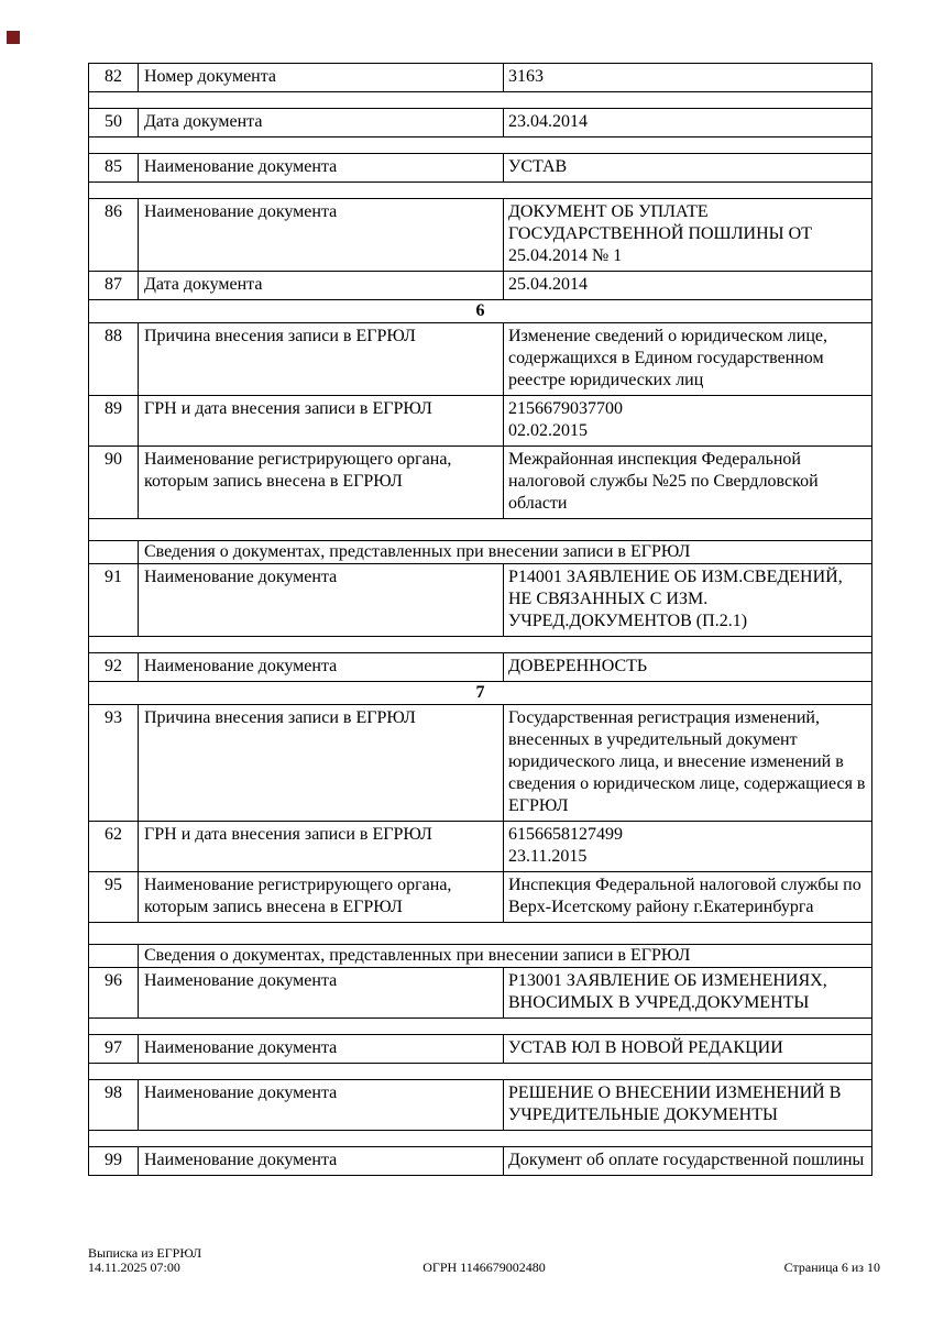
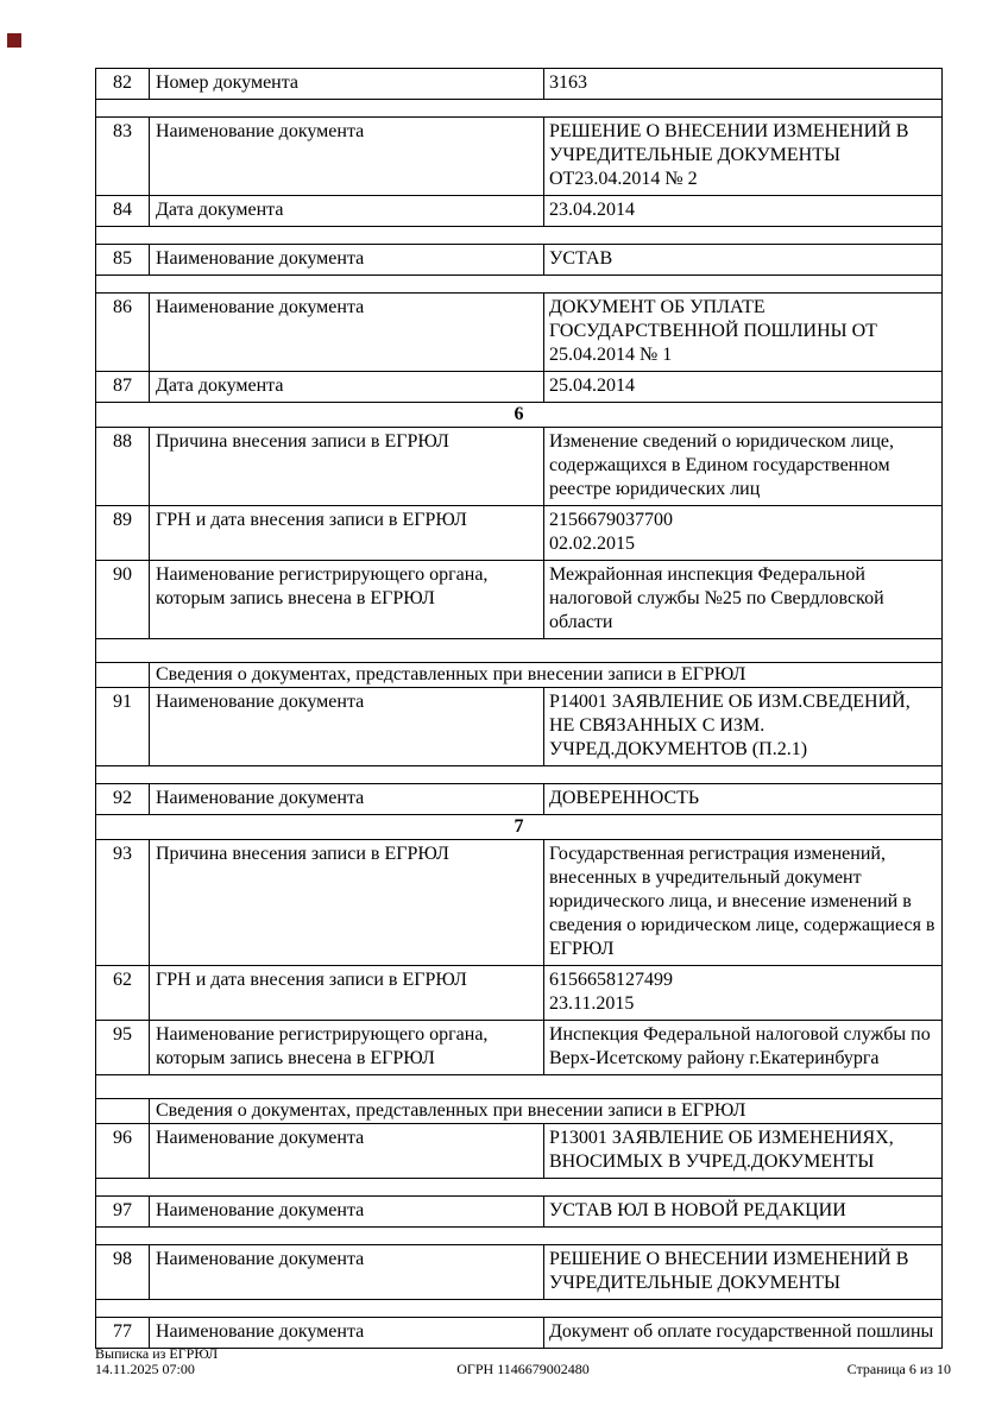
  82	Номер документа	3163
+ 83	Наименование документа	РЕШЕНИЕ О ВНЕСЕНИИ ИЗМЕНЕНИЙ В УЧРЕДИТЕЛЬНЫЕ ДОКУМЕНТЫ ОТ23.04.2014 № 2
- 50	Дата документа	23.04.2014
+ 84	Дата документа	23.04.2014
  85	Наименование документа	УСТАВ
  86	Наименование документа	ДОКУМЕНТ ОБ УПЛАТЕ ГОСУДАРСТВЕННОЙ ПОШЛИНЫ ОТ 25.04.2014 № 1
  87	Дата документа	25.04.2014
  6
  88	Причина внесения записи в ЕГРЮЛ	Изменение сведений о юридическом лице, содержащихся в Едином государственном реестре юридических лиц
  89	ГРН и дата внесения записи в ЕГРЮЛ	2156679037700 02.02.2015
  90	Наименование регистрирующего органа, которым запись внесена в ЕГРЮЛ	Межрайонная инспекция Федеральной налоговой службы №25 по Свердловской области
  	Сведения о документах, представленных при внесении записи в ЕГРЮЛ
  91	Наименование документа	Р14001 ЗАЯВЛЕНИЕ ОБ ИЗМ.СВЕДЕНИЙ, НЕ СВЯЗАННЫХ С ИЗМ. УЧРЕД.ДОКУМЕНТОВ (П.2.1)
  92	Наименование документа	ДОВЕРЕННОСТЬ
  7
  93	Причина внесения записи в ЕГРЮЛ	Государственная регистрация изменений, внесенных в учредительный документ юридического лица, и внесение изменений в сведения о юридическом лице, содержащиеся в ЕГРЮЛ
  62	ГРН и дата внесения записи в ЕГРЮЛ	6156658127499 23.11.2015
  95	Наименование регистрирующего органа, которым запись внесена в ЕГРЮЛ	Инспекция Федеральной налоговой службы по Верх-Исетскому району г.Екатеринбурга
  	Сведения о документах, представленных при внесении записи в ЕГРЮЛ
  96	Наименование документа	Р13001 ЗАЯВЛЕНИЕ ОБ ИЗМЕНЕНИЯХ, ВНОСИМЫХ В УЧРЕД.ДОКУМЕНТЫ
  97	Наименование документа	УСТАВ ЮЛ В НОВОЙ РЕДАКЦИИ
  98	Наименование документа	РЕШЕНИЕ О ВНЕСЕНИИ ИЗМЕНЕНИЙ В УЧРЕДИТЕЛЬНЫЕ ДОКУМЕНТЫ
- 99	Наименование документа	Документ об оплате государственной пошлины
+ 77	Наименование документа	Документ об оплате государственной пошлины
  Выписка из ЕГРЮЛ
  14.11.2025 07:00
  ОГРН 1146679002480
  Страница 6 из 10
